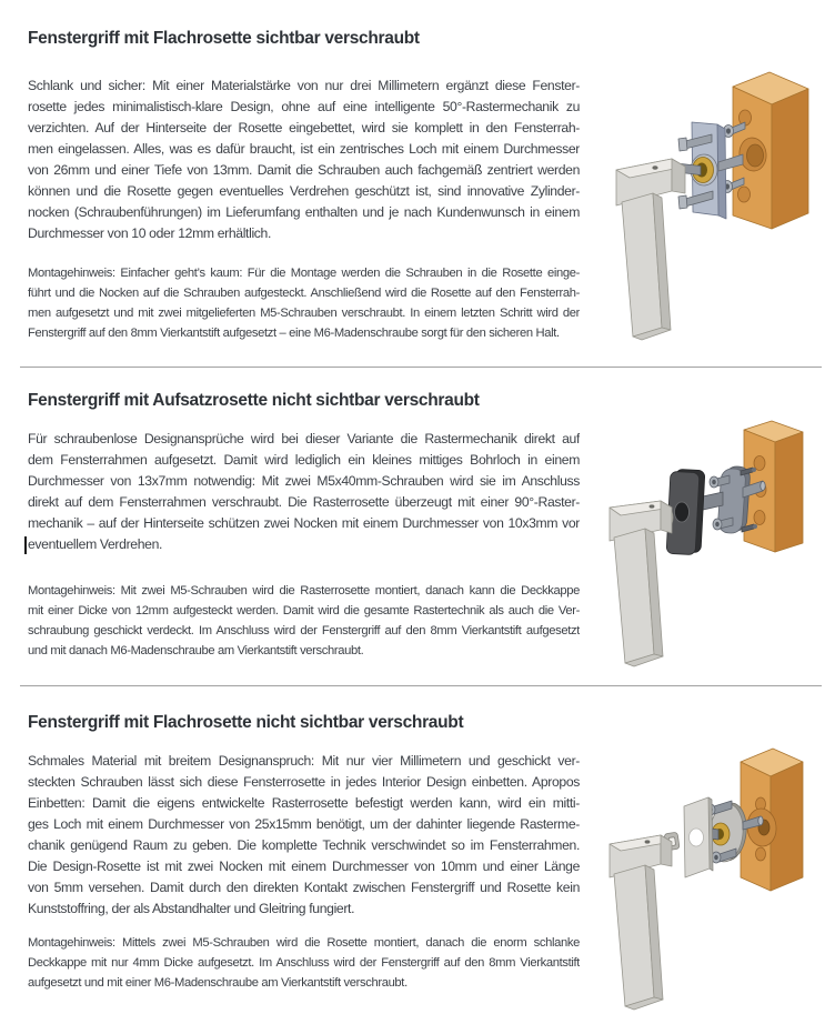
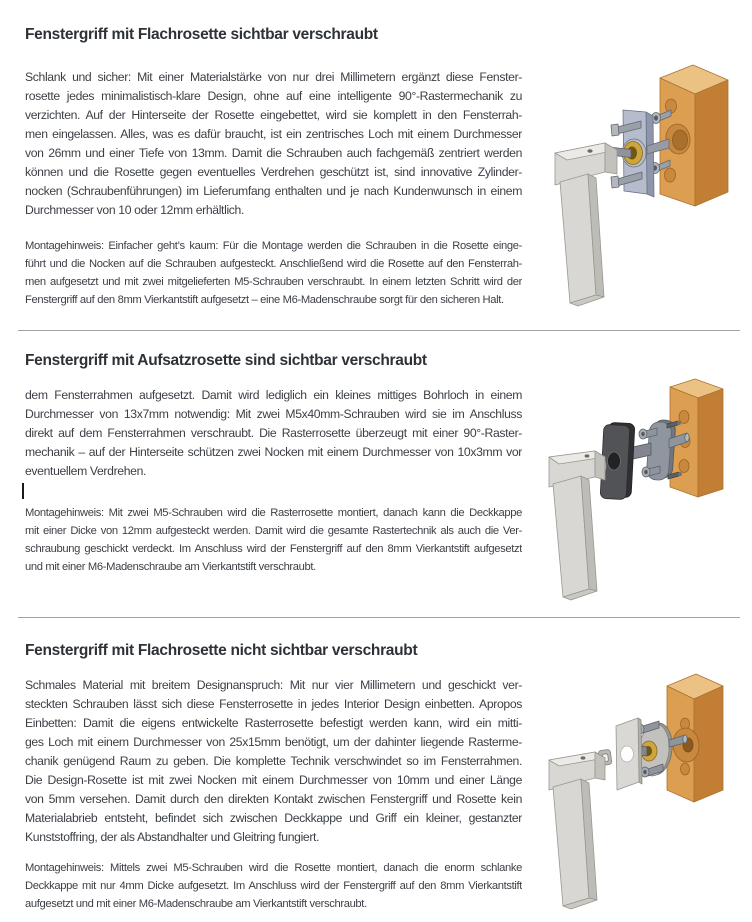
  Fenstergriff mit Flachrosette sichtbar verschraubt
  Schlank und sicher: Mit einer Materialstärke von nur drei Millimetern ergänzt diese Fenster-
- rosette jedes minimalistisch-klare Design, ohne auf eine intelligente 50°-Rastermechanik zu
+ rosette jedes minimalistisch-klare Design, ohne auf eine intelligente 90°-Rastermechanik zu
  verzichten. Auf der Hinterseite der Rosette eingebettet, wird sie komplett in den Fensterrah-
  men eingelassen. Alles, was es dafür braucht, ist ein zentrisches Loch mit einem Durchmesser
  von 26mm und einer Tiefe von 13mm. Damit die Schrauben auch fachgemäß zentriert werden
  können und die Rosette gegen eventuelles Verdrehen geschützt ist, sind innovative Zylinder-
  nocken (Schraubenführungen) im Lieferumfang enthalten und je nach Kundenwunsch in einem
  Durchmesser von 10 oder 12mm erhältlich.
  Montagehinweis: Einfacher geht’s kaum: Für die Montage werden die Schrauben in die Rosette einge-
  führt und die Nocken auf die Schrauben aufgesteckt. Anschließend wird die Rosette auf den Fensterrah-
  men aufgesetzt und mit zwei mitgelieferten M5-Schrauben verschraubt. In einem letzten Schritt wird der
  Fenstergriff auf den 8mm Vierkantstift aufgesetzt – eine M6-Madenschraube sorgt für den sicheren Halt.
- Fenstergriff mit Aufsatzrosette nicht sichtbar verschraubt
+ Fenstergriff mit Aufsatzrosette sind sichtbar verschraubt
- Für schraubenlose Designansprüche wird bei dieser Variante die Rastermechanik direkt auf
  dem Fensterrahmen aufgesetzt. Damit wird lediglich ein kleines mittiges Bohrloch in einem
  Durchmesser von 13x7mm notwendig: Mit zwei M5x40mm-Schrauben wird sie im Anschluss
  direkt auf dem Fensterrahmen verschraubt. Die Rasterrosette überzeugt mit einer 90°-Raster-
  mechanik – auf der Hinterseite schützen zwei Nocken mit einem Durchmesser von 10x3mm vor
  eventuellem Verdrehen.
  Montagehinweis: Mit zwei M5-Schrauben wird die Rasterrosette montiert, danach kann die Deckkappe
  mit einer Dicke von 12mm aufgesteckt werden. Damit wird die gesamte Rastertechnik als auch die Ver-
  schraubung geschickt verdeckt. Im Anschluss wird der Fenstergriff auf den 8mm Vierkantstift aufgesetzt
- und mit danach M6-Madenschraube am Vierkantstift verschraubt.
+ und mit einer M6-Madenschraube am Vierkantstift verschraubt.
  Fenstergriff mit Flachrosette nicht sichtbar verschraubt
  Schmales Material mit breitem Designanspruch: Mit nur vier Millimetern und geschickt ver-
  steckten Schrauben lässt sich diese Fensterrosette in jedes Interior Design einbetten. Apropos
  Einbetten: Damit die eigens entwickelte Rasterrosette befestigt werden kann, wird ein mitti-
  ges Loch mit einem Durchmesser von 25x15mm benötigt, um der dahinter liegende Rasterme-
  chanik genügend Raum zu geben. Die komplette Technik verschwindet so im Fensterrahmen.
  Die Design-Rosette ist mit zwei Nocken mit einem Durchmesser von 10mm und einer Länge
  von 5mm versehen. Damit durch den direkten Kontakt zwischen Fenstergriff und Rosette kein
+ Materialabrieb entsteht, befindet sich zwischen Deckkappe und Griff ein kleiner, gestanzter
  Kunststoffring, der als Abstandhalter und Gleitring fungiert.
  Montagehinweis: Mittels zwei M5-Schrauben wird die Rosette montiert, danach die enorm schlanke
  Deckkappe mit nur 4mm Dicke aufgesetzt. Im Anschluss wird der Fenstergriff auf den 8mm Vierkantstift
  aufgesetzt und mit einer M6-Madenschraube am Vierkantstift verschraubt.
